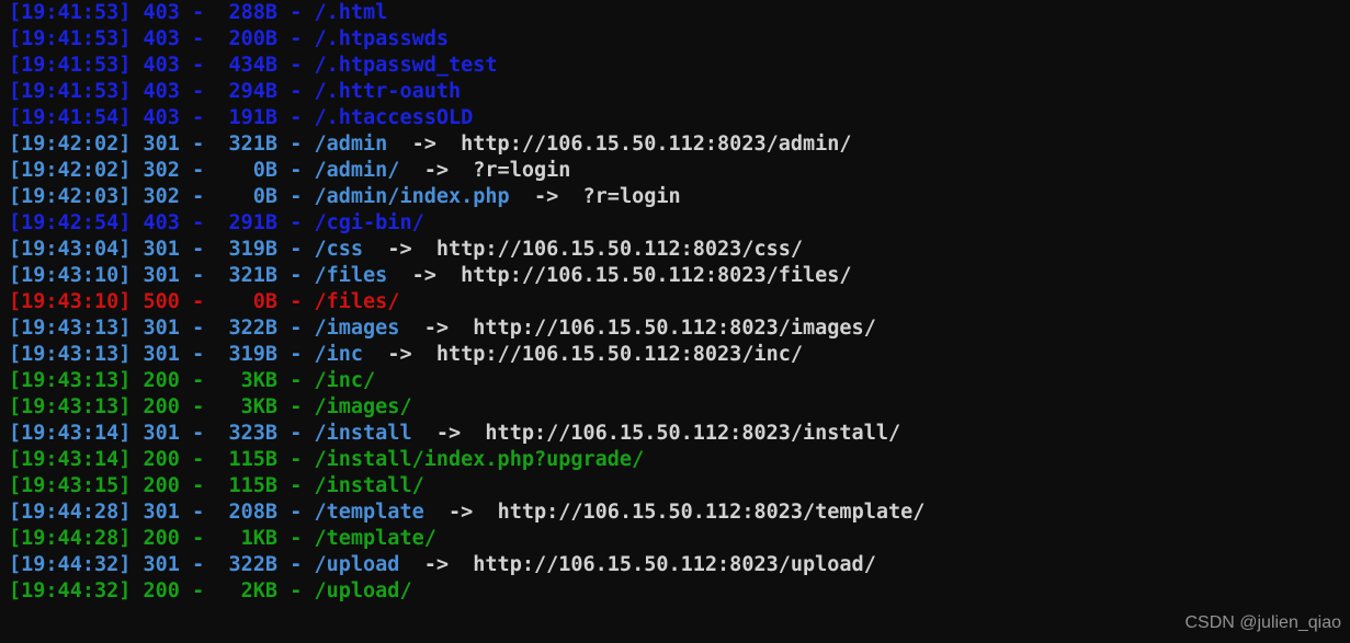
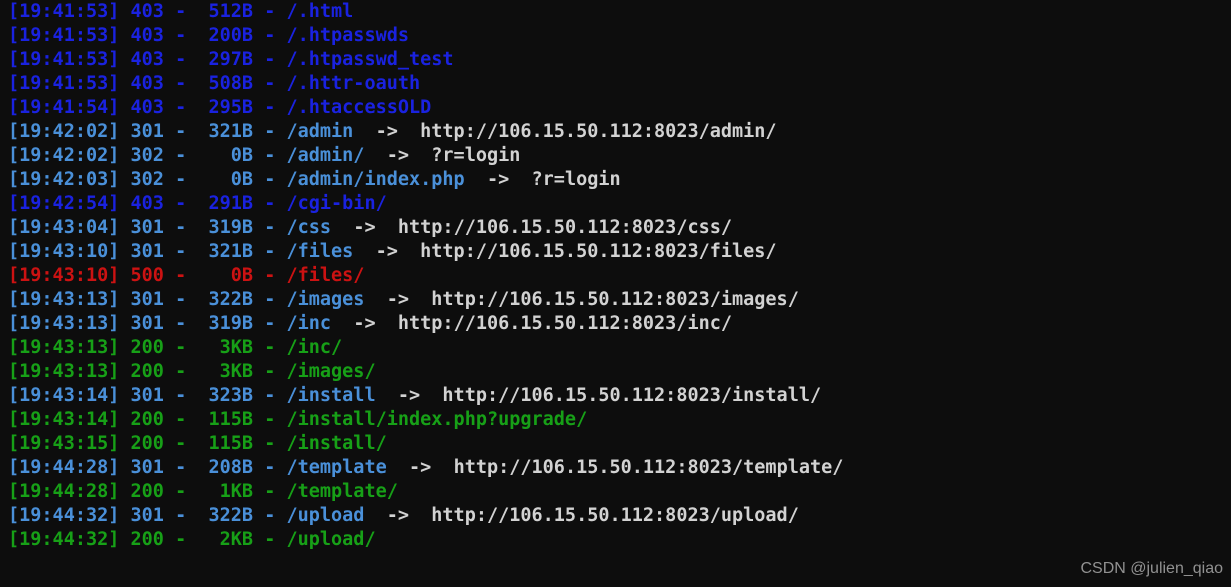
- [19:41:53] 403 - 288B - /.html
+ [19:41:53] 403 - 512B - /.html
  [19:41:53] 403 - 200B - /.htpasswds
- [19:41:53] 403 - 434B - /.htpasswd_test
+ [19:41:53] 403 - 297B - /.htpasswd_test
- [19:41:53] 403 - 294B - /.httr-oauth
+ [19:41:53] 403 - 508B - /.httr-oauth
- [19:41:54] 403 - 191B - /.htaccessOLD
+ [19:41:54] 403 - 295B - /.htaccessOLD
  [19:42:02] 301 - 321B - /admin -> http://106.15.50.112:8023/admin/
  [19:42:02] 302 - 0B - /admin/ -> ?r=login
  [19:42:03] 302 - 0B - /admin/index.php -> ?r=login
  [19:42:54] 403 - 291B - /cgi-bin/
  [19:43:04] 301 - 319B - /css -> http://106.15.50.112:8023/css/
  [19:43:10] 301 - 321B - /files -> http://106.15.50.112:8023/files/
  [19:43:10] 500 - 0B - /files/
  [19:43:13] 301 - 322B - /images -> http://106.15.50.112:8023/images/
  [19:43:13] 301 - 319B - /inc -> http://106.15.50.112:8023/inc/
  [19:43:13] 200 - 3KB - /inc/
  [19:43:13] 200 - 3KB - /images/
  [19:43:14] 301 - 323B - /install -> http://106.15.50.112:8023/install/
  [19:43:14] 200 - 115B - /install/index.php?upgrade/
  [19:43:15] 200 - 115B - /install/
  [19:44:28] 301 - 208B - /template -> http://106.15.50.112:8023/template/
  [19:44:28] 200 - 1KB - /template/
  [19:44:32] 301 - 322B - /upload -> http://106.15.50.112:8023/upload/
  [19:44:32] 200 - 2KB - /upload/
  CSDN @julien_qiao
